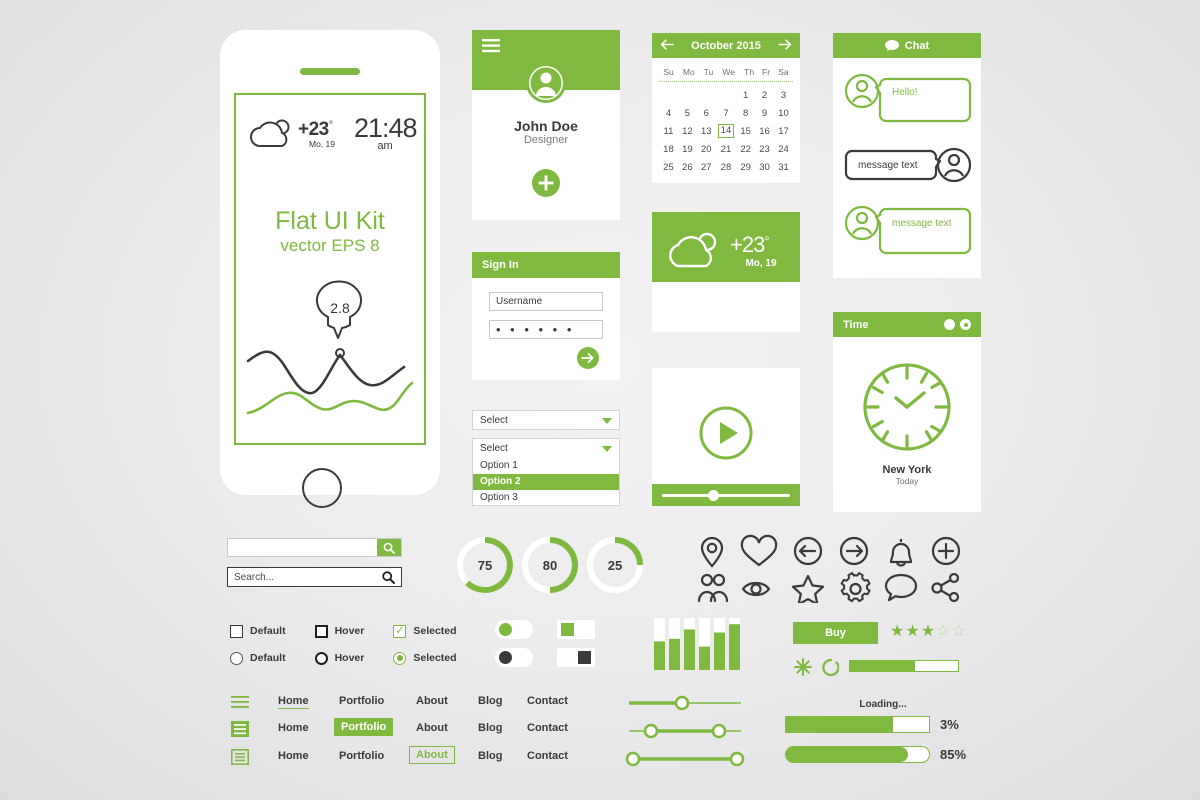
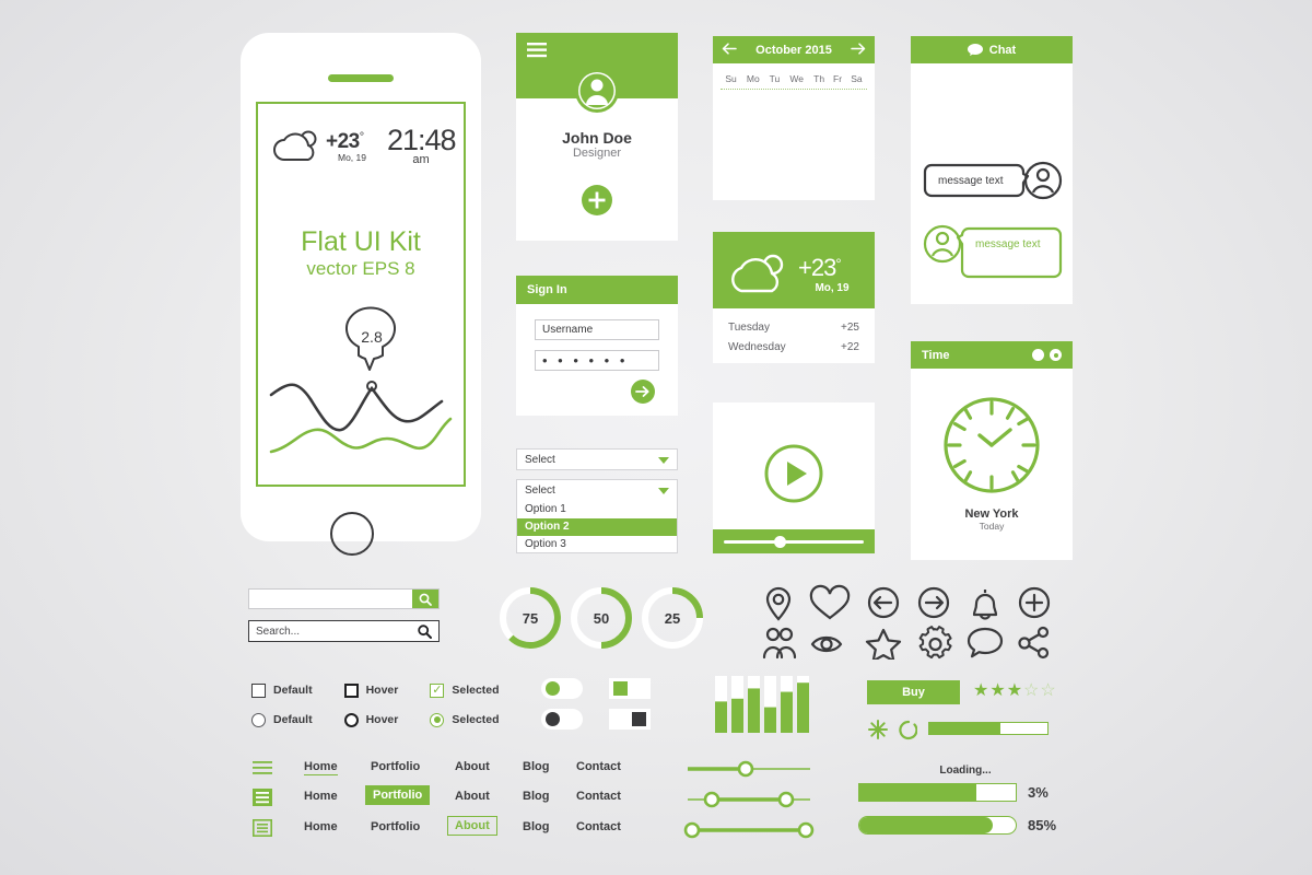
  +23°
  Mo, 19
  21:48
  am
  Flat UI Kit
  vector EPS 8
  2.8
  John Doe
  Designer
  Sign In
  Username
  • • • • • •
  Select
  Select
  Option 1
  Option 2
  Option 3
  October 2015
  Su	Mo	Tu	We	Th	Fr	Sa
- 				1	2	3
- 4	5	6	7	8	9	10
- 11	12	13	14	15	16	17
- 18	19	20	21	22	23	24
- 25	26	27	28	29	30	31
  +23°
  Mo, 19
+ Tuesday
+ +25
+ Wednesday
+ +22
  Chat
- Hello!
  message text
  message text
  Time
  New York
  Today
  Search...
  75
- 80
+ 50
  25
  Default
  Hover
  ✓
  Selected
  Default
  Hover
  Selected
  Buy
  ★
  ★
  ★
  ☆
  ☆
  Loading...
  Home
  Portfolio
  About
  Blog
  Contact
  Home
  Portfolio
  About
  Blog
  Contact
  Home
  Portfolio
  About
  Blog
  Contact
  3%
  85%
